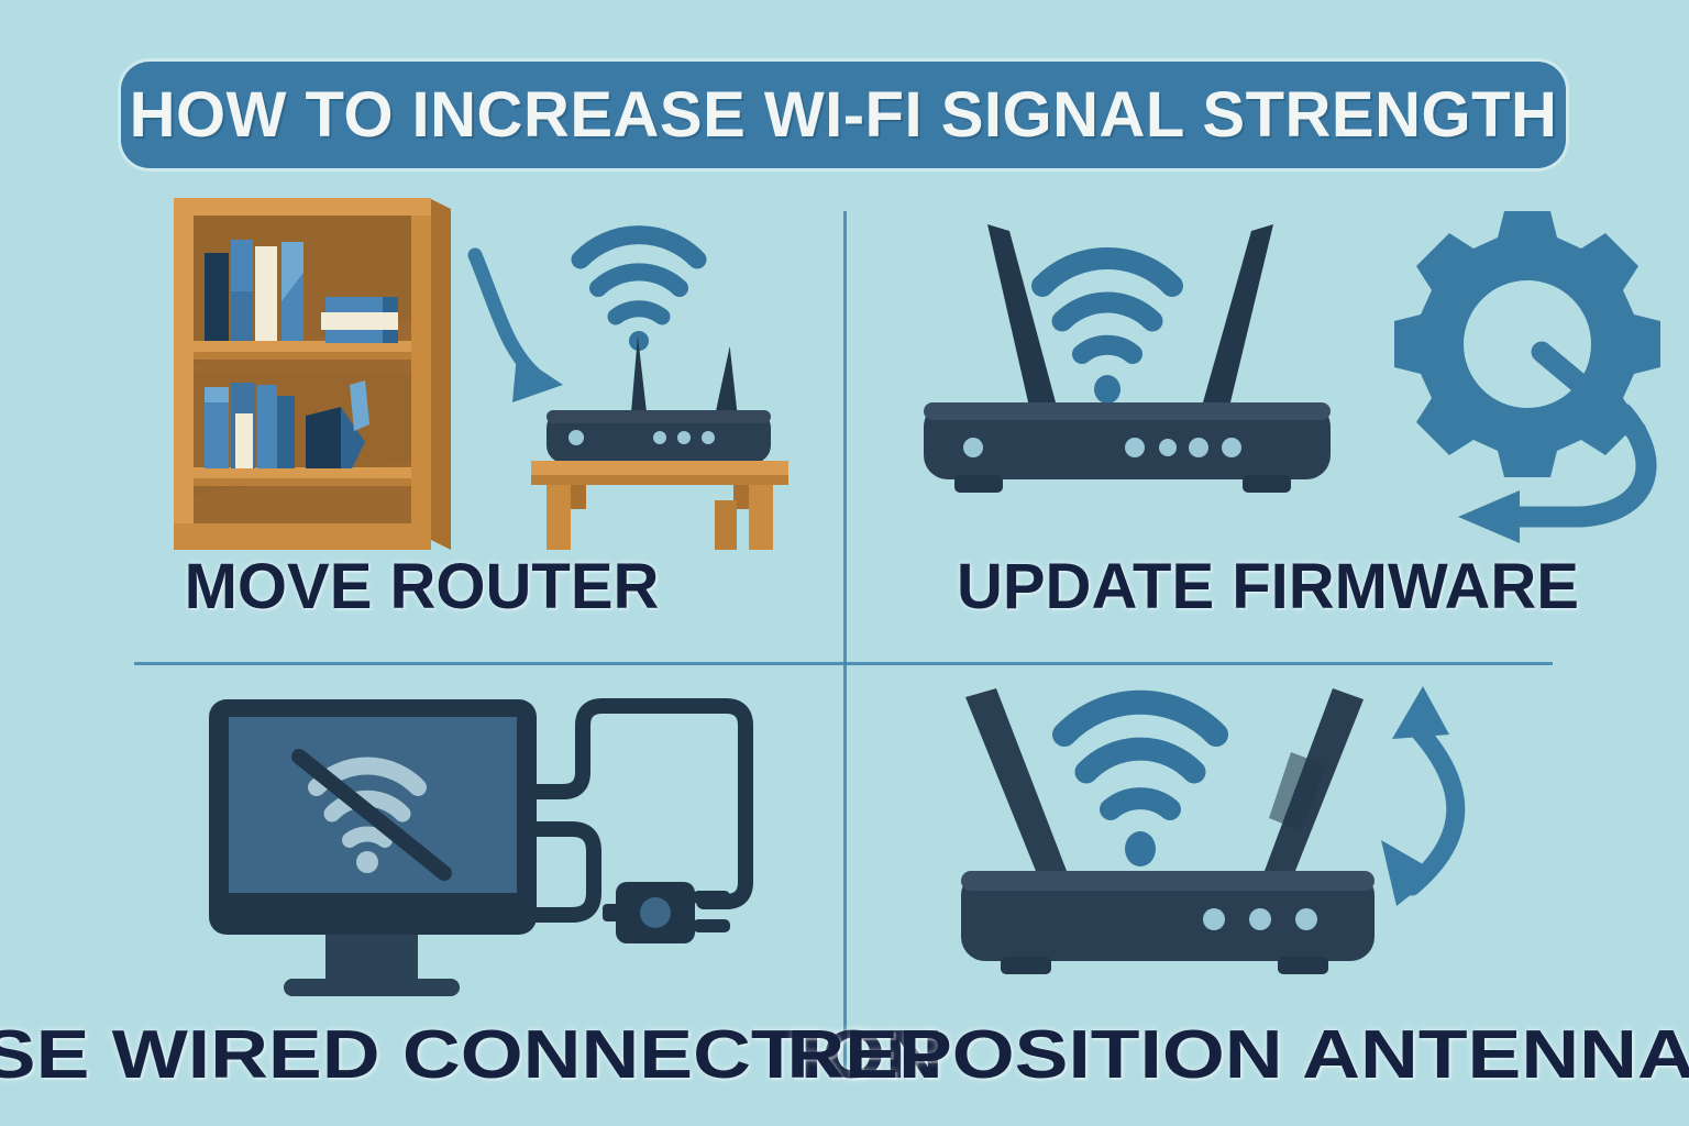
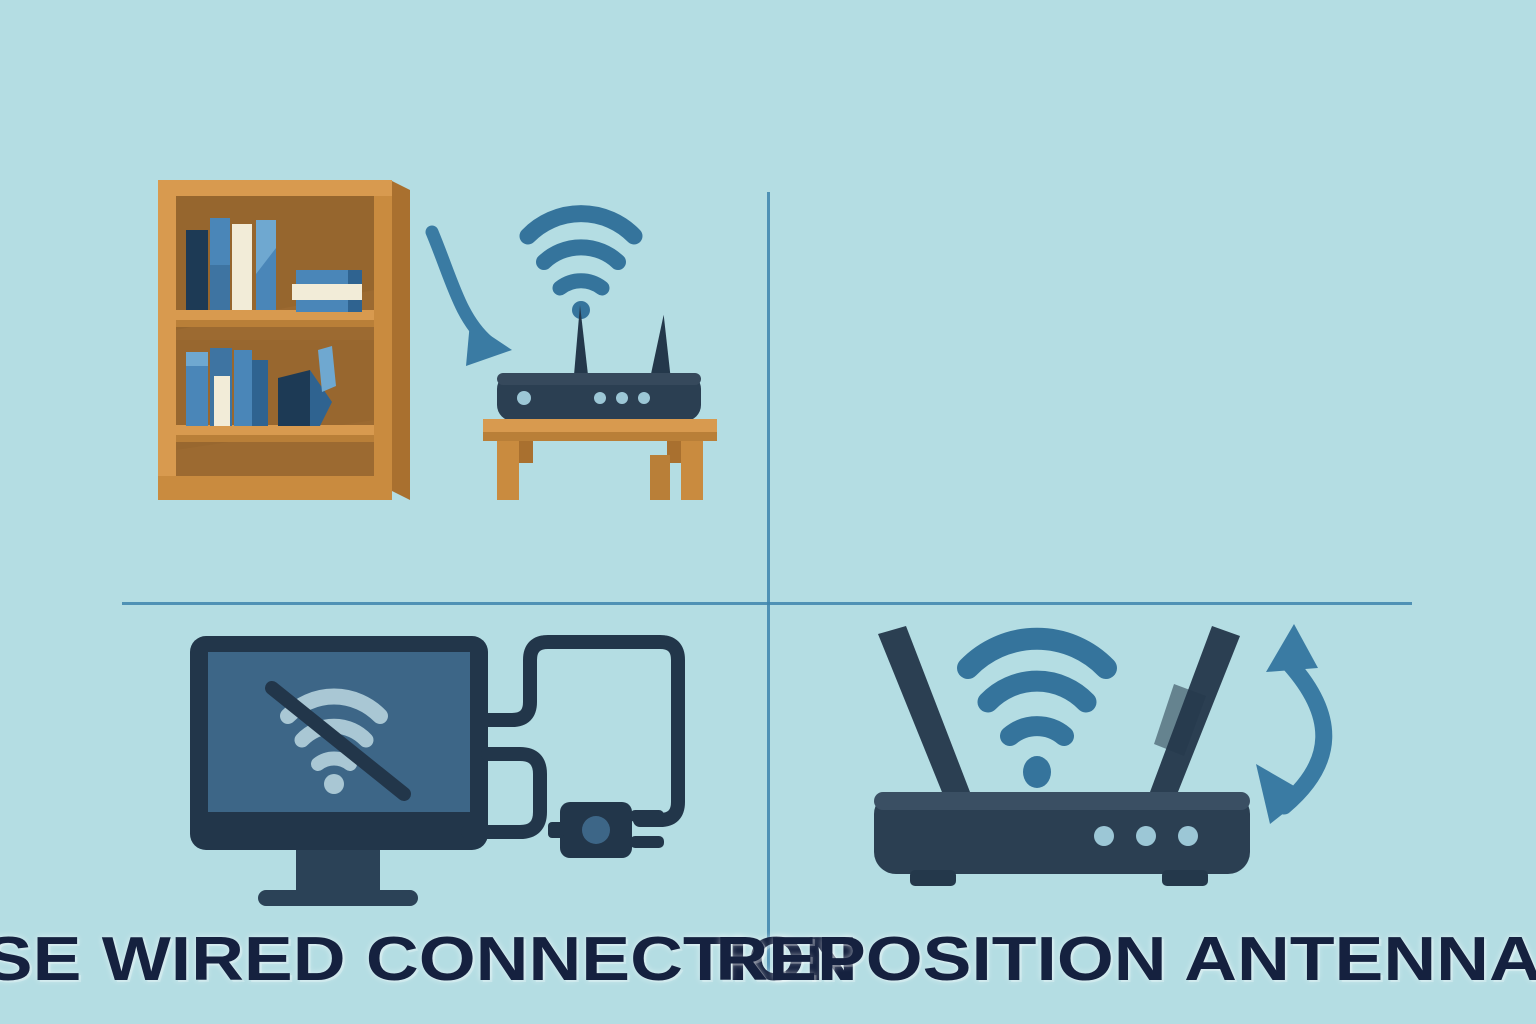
- HOW TO INCREASE WI-FI SIGNAL STRENGTH
- MOVE ROUTER
- UPDATE FIRMWARE
  SE WIRED CONNECTION
  REPOSITION ANTENNA
